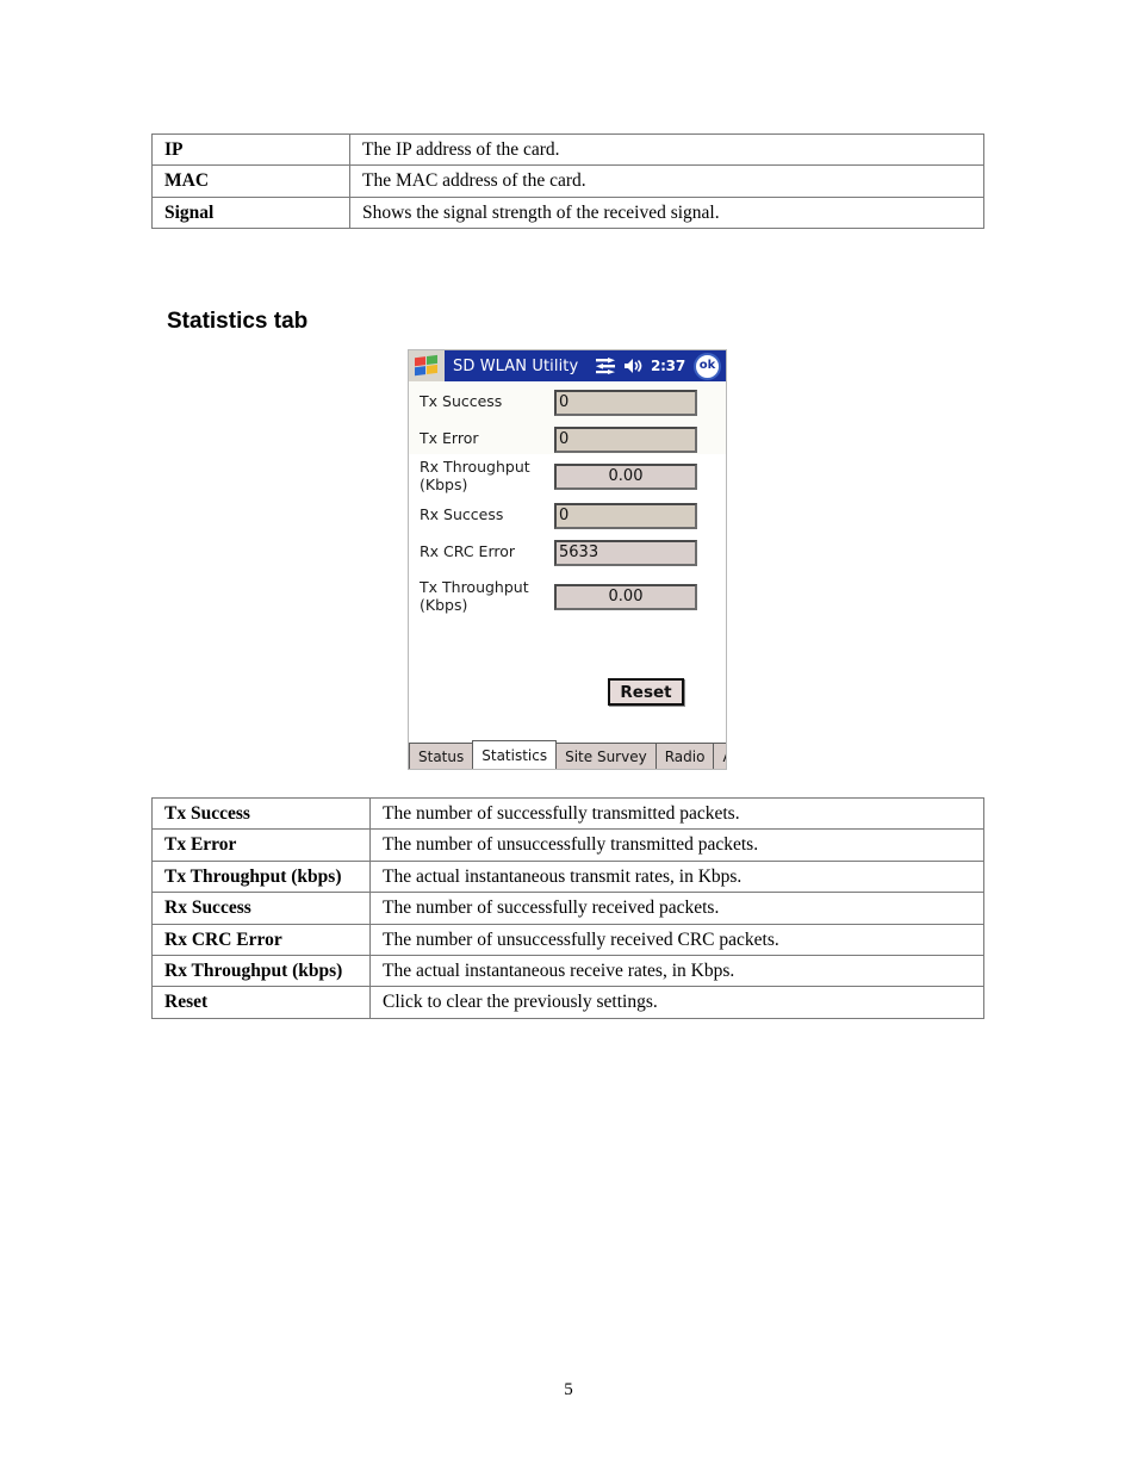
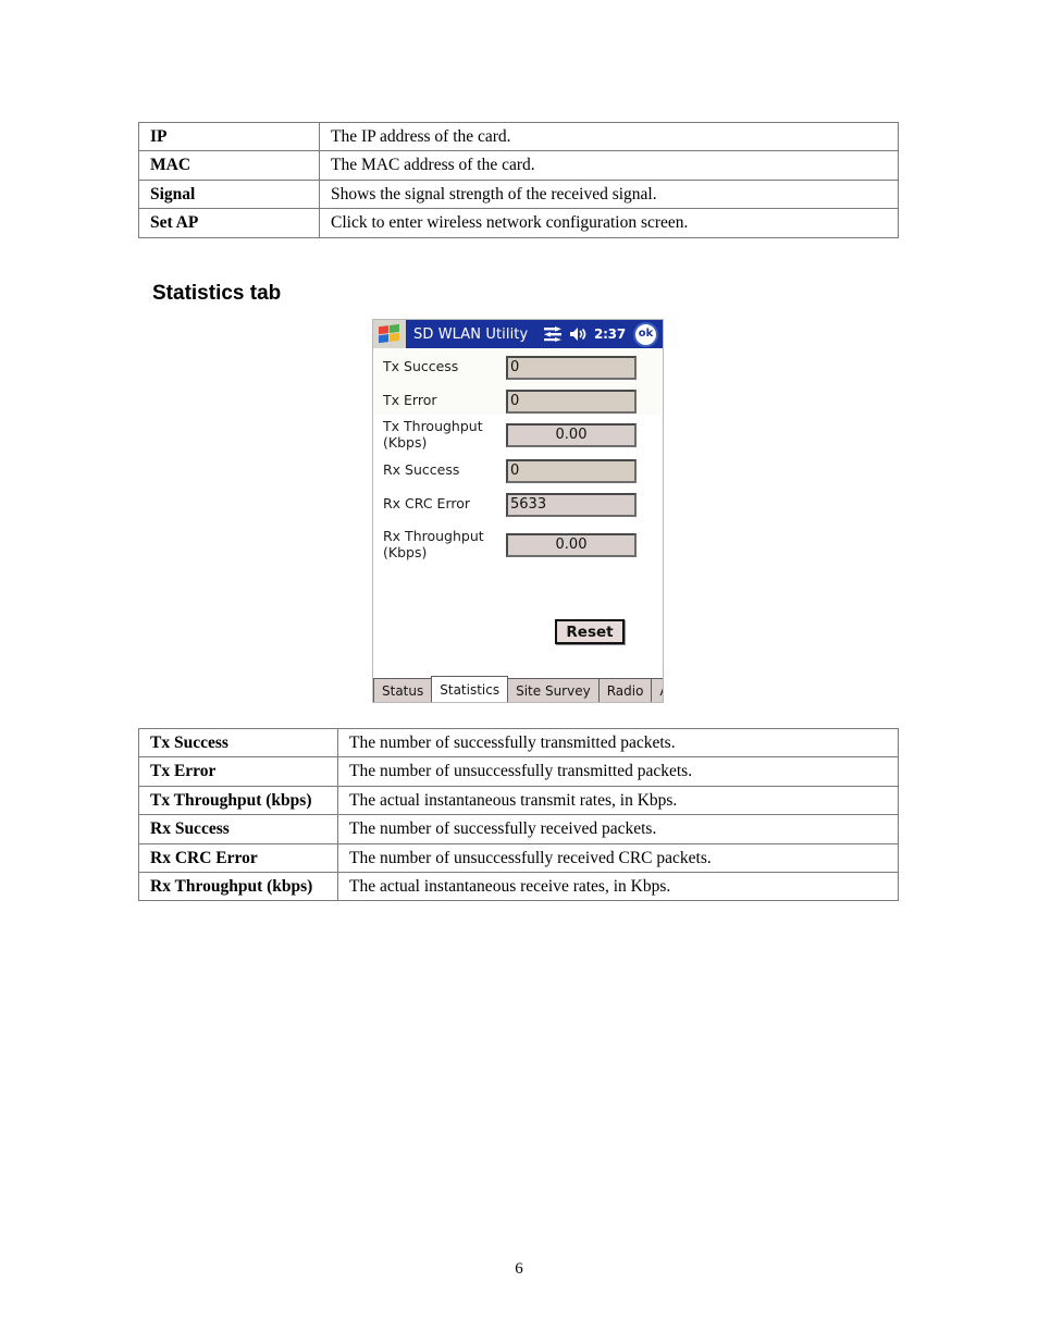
  IP	The IP address of the card.
  MAC	The MAC address of the card.
  Signal	Shows the signal strength of the received signal.
+ Set AP	Click to enter wireless network configuration screen.
  Statistics tab
  SD WLAN Utility
  2:37
  ok
  Tx Success
  0
  Tx Error
  0
- Rx Throughput
+ Tx Throughput
  (Kbps)
  0.00
  Rx Success
  0
  Rx CRC Error
  5633
- Tx Throughput
+ Rx Throughput
  (Kbps)
  0.00
  Reset
  Status
  Statistics
  Site Survey
  Radio
  Tx Success	The number of successfully transmitted packets.
  Tx Error	The number of unsuccessfully transmitted packets.
  Tx Throughput (kbps)	The actual instantaneous transmit rates, in Kbps.
  Rx Success	The number of successfully received packets.
  Rx CRC Error	The number of unsuccessfully received CRC packets.
  Rx Throughput (kbps)	The actual instantaneous receive rates, in Kbps.
- Reset	Click to clear the previously settings.
- 5
+ 6
